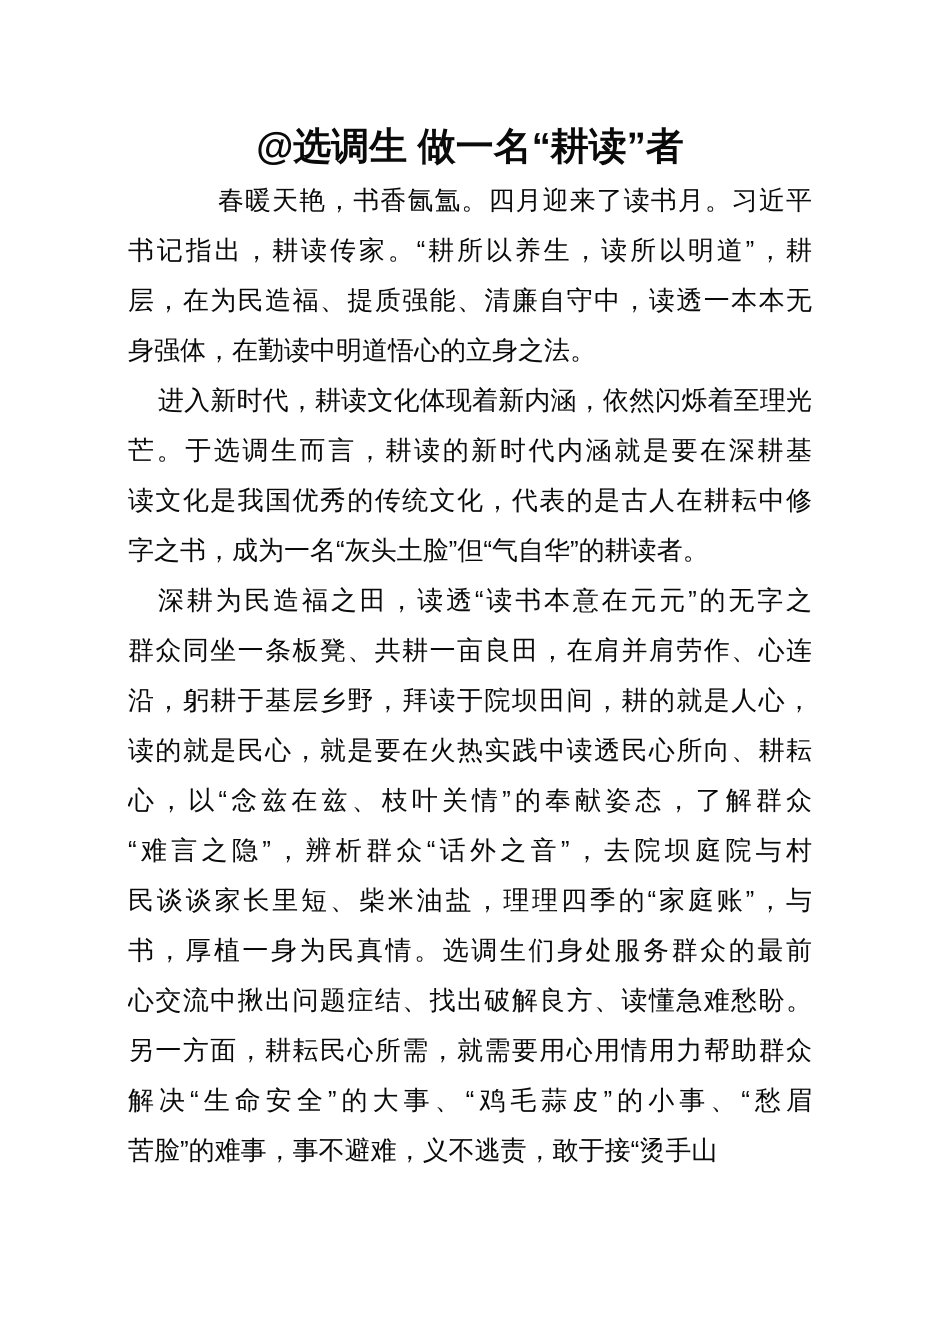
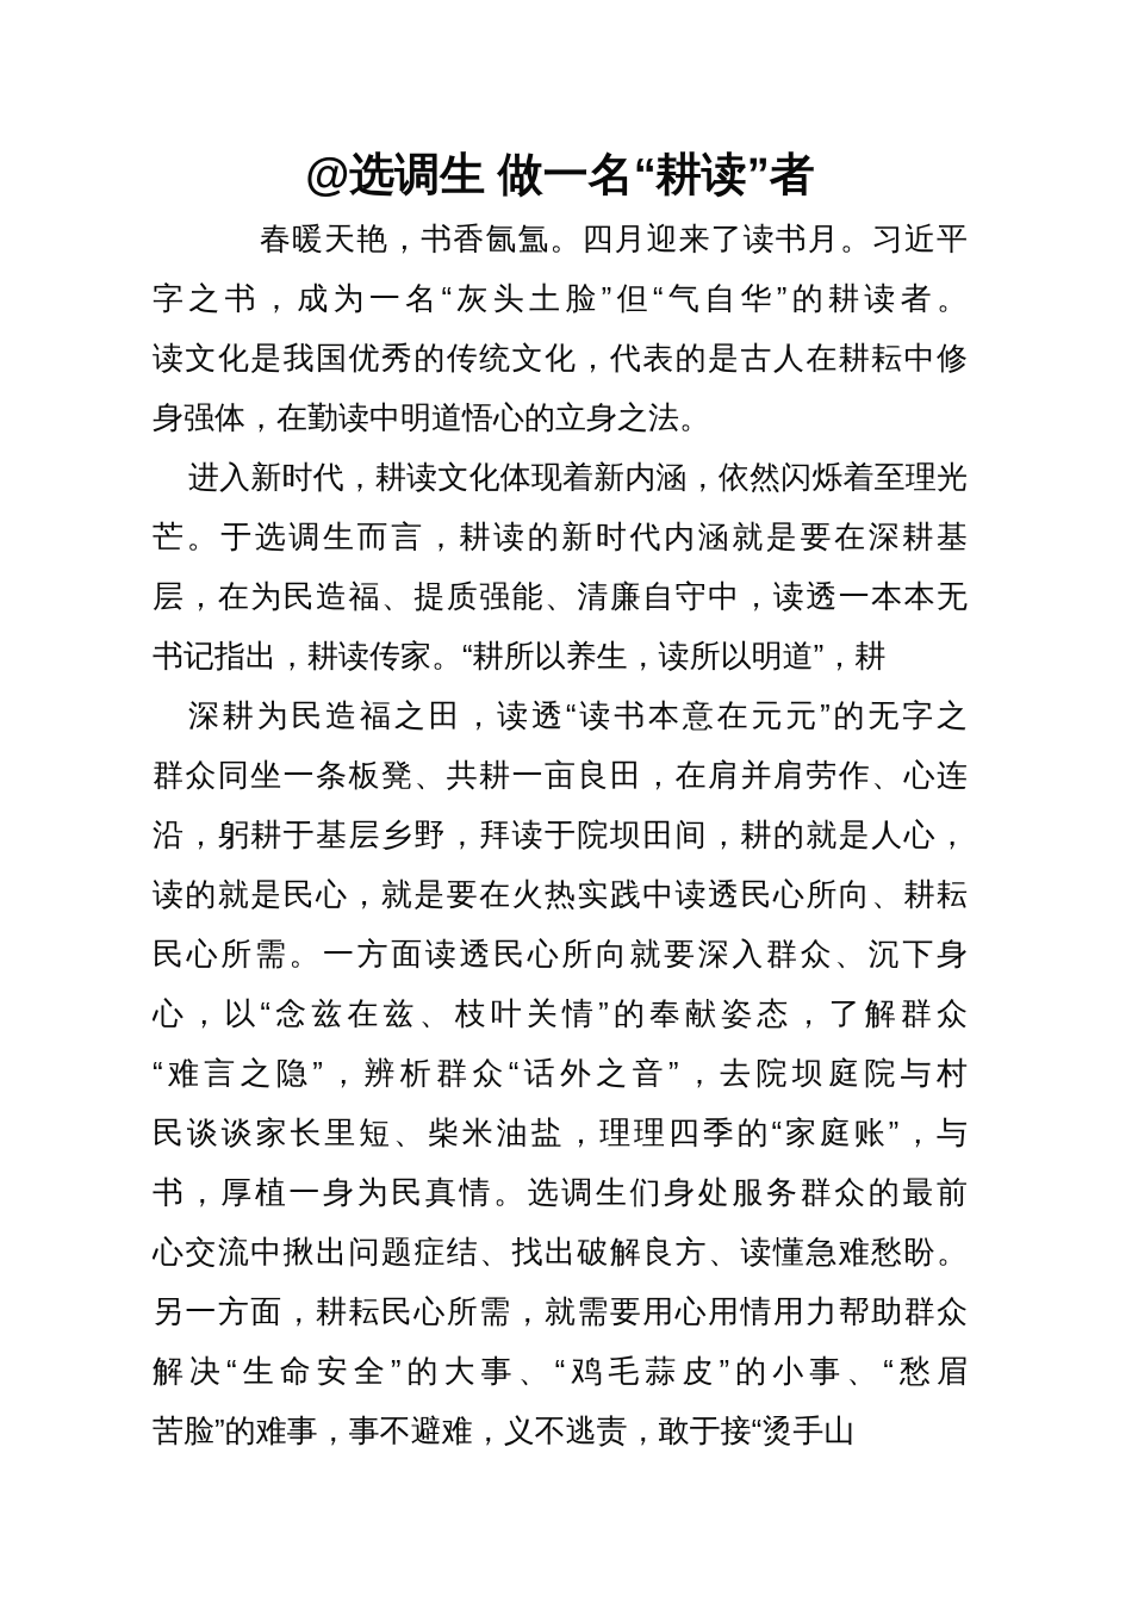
  @选调生 做一名“耕读”者
  春暖天艳，书香氤氲。四月迎来了读书月。习近平
- 书记指出，耕读传家。“耕所以养生，读所以明道”，耕
+ 字之书，成为一名“灰头土脸”但“气自华”的耕读者。
- 层，在为民造福、提质强能、清廉自守中，读透一本本无
+ 读文化是我国优秀的传统文化，代表的是古人在耕耘中修
  身强体，在勤读中明道悟心的立身之法。
  进入新时代，耕读文化体现着新内涵，依然闪烁着至理光
  芒。于选调生而言，耕读的新时代内涵就是要在深耕基
- 读文化是我国优秀的传统文化，代表的是古人在耕耘中修
+ 层，在为民造福、提质强能、清廉自守中，读透一本本无
- 字之书，成为一名“灰头土脸”但“气自华”的耕读者。
+ 书记指出，耕读传家。“耕所以养生，读所以明道”，耕
  深耕为民造福之田，读透“读书本意在元元”的无字之
  群众同坐一条板凳、共耕一亩良田，在肩并肩劳作、心连
  沿，躬耕于基层乡野，拜读于院坝田间，耕的就是人心，
  读的就是民心，就是要在火热实践中读透民心所向、耕耘
+ 民心所需。一方面读透民心所向就要深入群众、沉下身
  心，以“念兹在兹、枝叶关情”的奉献姿态，了解群众
  “难言之隐”，辨析群众“话外之音”，去院坝庭院与村
  民谈谈家长里短、柴米油盐，理理四季的“家庭账”，与
  书，厚植一身为民真情。选调生们身处服务群众的最前
  心交流中揪出问题症结、找出破解良方、读懂急难愁盼。
  另一方面，耕耘民心所需，就需要用心用情用力帮助群众
  解决“生命安全”的大事、“鸡毛蒜皮”的小事、“愁眉
  苦脸”的难事，事不避难，义不逃责，敢于接“烫手山
